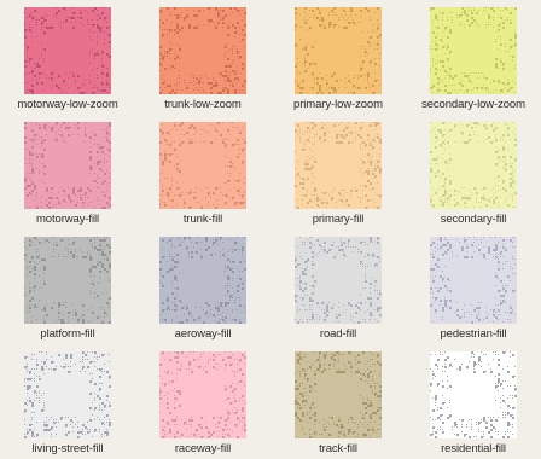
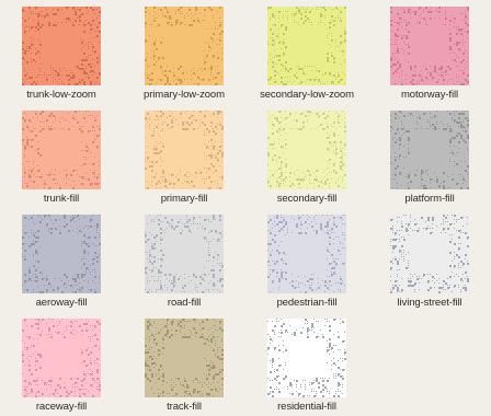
- motorway-low-zoom
  trunk-low-zoom
  primary-low-zoom
  secondary-low-zoom
  motorway-fill
  trunk-fill
  primary-fill
  secondary-fill
  platform-fill
  aeroway-fill
  road-fill
  pedestrian-fill
  living-street-fill
  raceway-fill
  track-fill
  residential-fill
